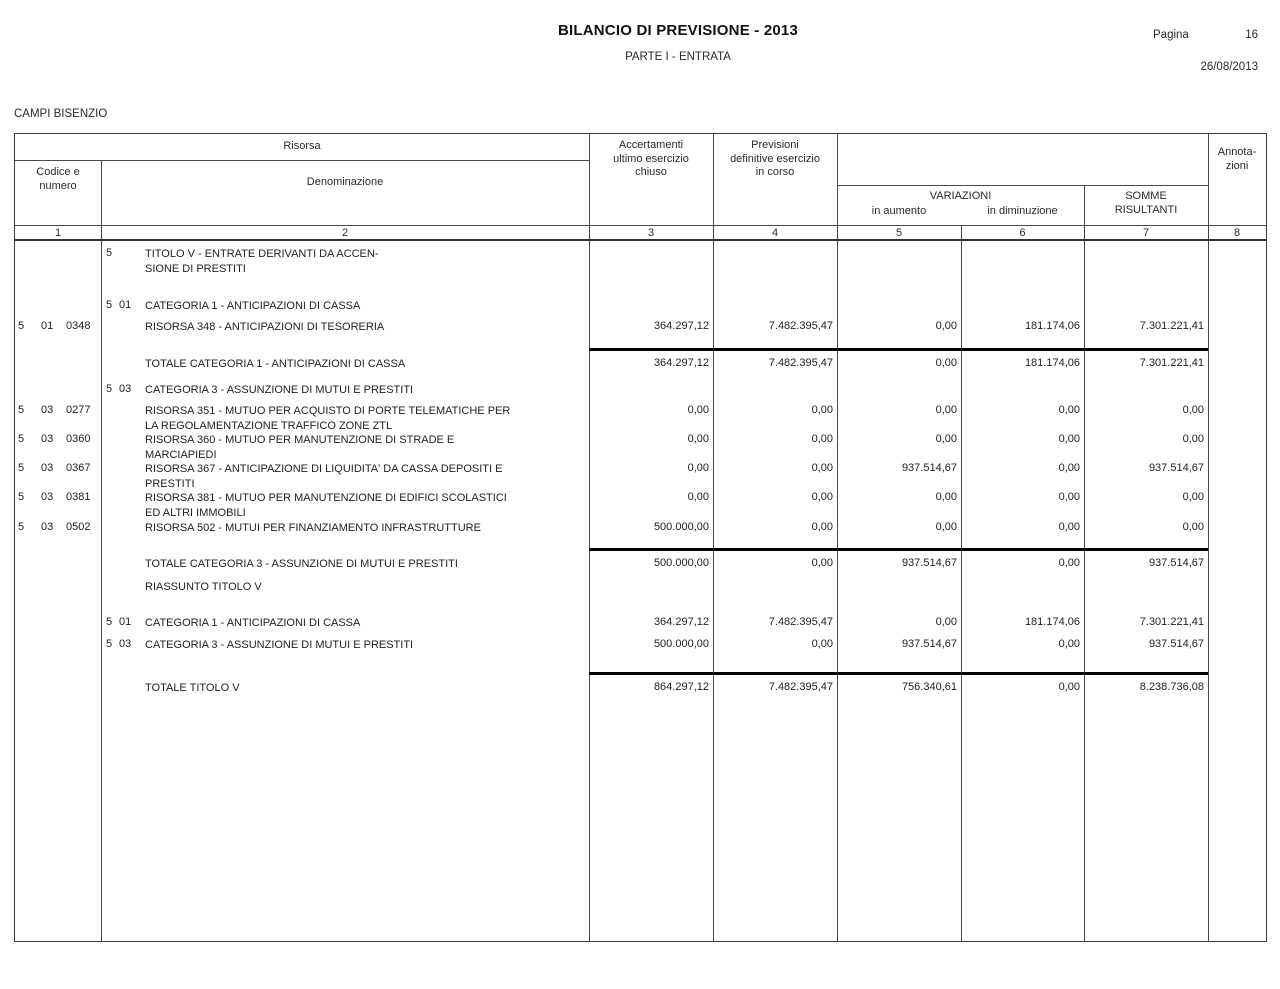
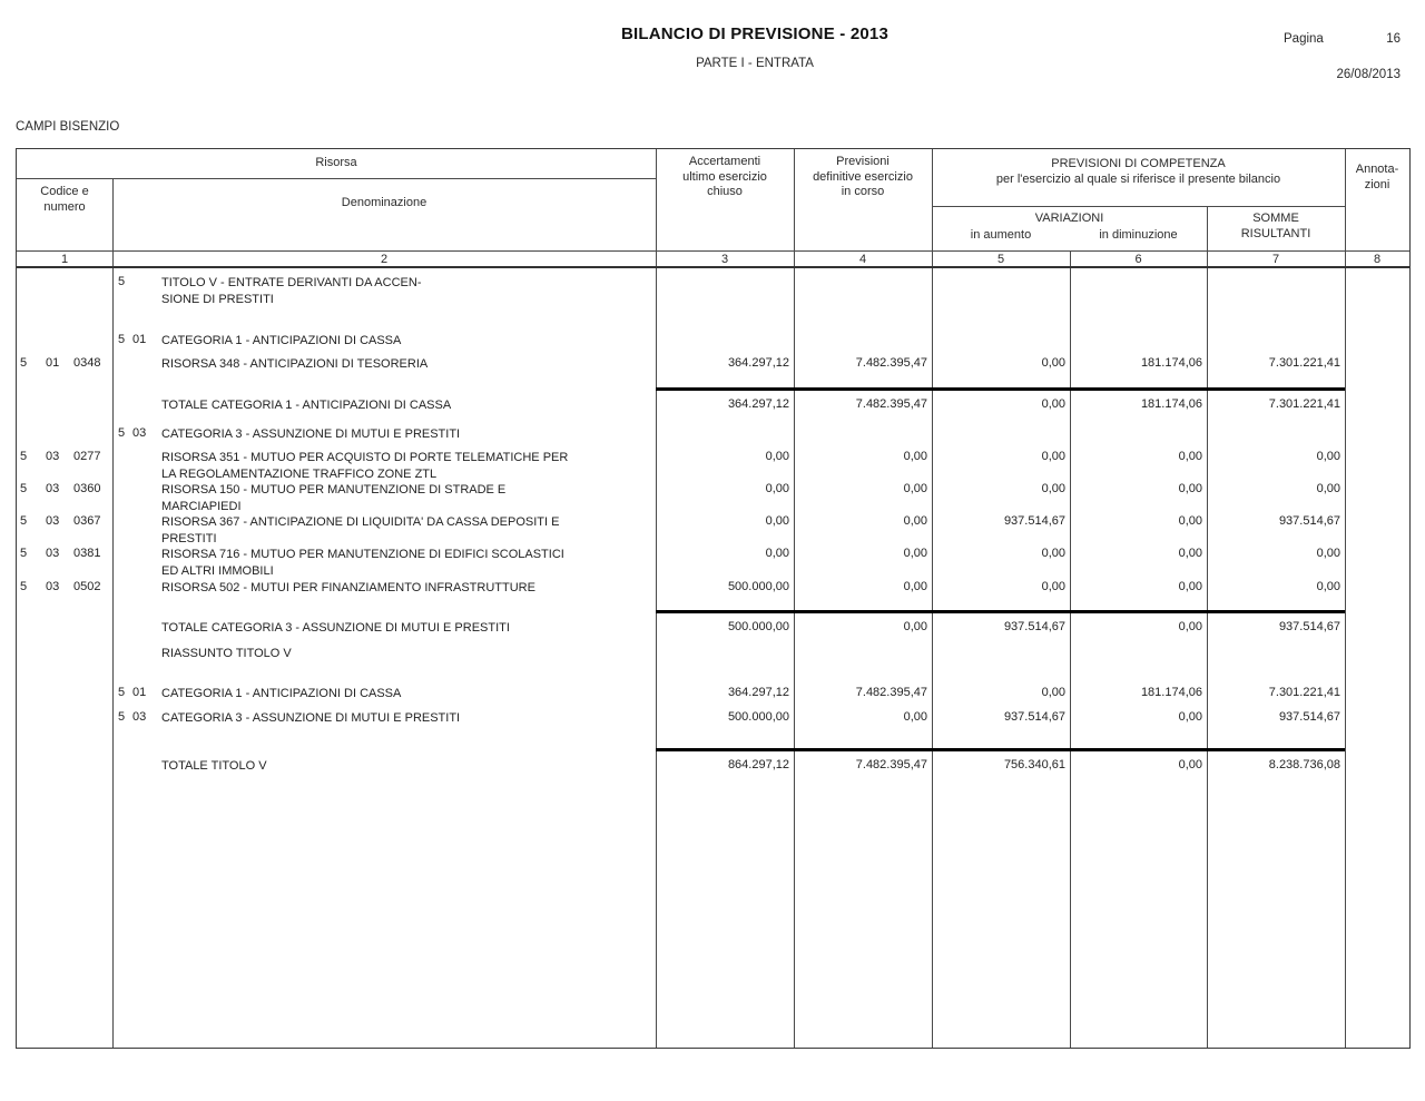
  BILANCIO DI PREVISIONE - 2013
  PARTE I - ENTRATA
  Pagina
  16
  26/08/2013
  CAMPI BISENZIO
  Risorsa
  Codice e
  numero
  Denominazione
  Accertamenti
  ultimo esercizio
  chiuso
  Previsioni
  definitive esercizio
  in corso
+ PREVISIONI DI COMPETENZA
+ per l'esercizio al quale si riferisce il presente bilancio
  VARIAZIONI
  in aumento
  in diminuzione
  SOMME
  RISULTANTI
  Annota-
  zioni
  1
  2
  3
  4
  5
  6
  7
  8
  5
  TITOLO V - ENTRATE DERIVANTI DA ACCEN-
  SIONE DI PRESTITI
  5
  01
  CATEGORIA 1 - ANTICIPAZIONI DI CASSA
  5
  01
  0348
  RISORSA 348 - ANTICIPAZIONI DI TESORERIA
  364.297,12
  7.482.395,47
  0,00
  181.174,06
  7.301.221,41
  TOTALE CATEGORIA 1 - ANTICIPAZIONI DI CASSA
  364.297,12
  7.482.395,47
  0,00
  181.174,06
  7.301.221,41
  5
  03
  CATEGORIA 3 - ASSUNZIONE DI MUTUI E PRESTITI
  5
  03
  0277
  RISORSA 351 - MUTUO PER ACQUISTO DI PORTE TELEMATICHE PER
  LA REGOLAMENTAZIONE TRAFFICO ZONE ZTL
  0,00
  0,00
  0,00
  0,00
  0,00
  5
  03
  0360
- RISORSA 360 - MUTUO PER MANUTENZIONE DI STRADE E
+ RISORSA 150 - MUTUO PER MANUTENZIONE DI STRADE E
  MARCIAPIEDI
  0,00
  0,00
  0,00
  0,00
  0,00
  5
  03
  0367
  RISORSA 367 - ANTICIPAZIONE DI LIQUIDITA' DA CASSA DEPOSITI E
  PRESTITI
  0,00
  0,00
  937.514,67
  0,00
  937.514,67
  5
  03
  0381
- RISORSA 381 - MUTUO PER MANUTENZIONE DI EDIFICI SCOLASTICI
+ RISORSA 716 - MUTUO PER MANUTENZIONE DI EDIFICI SCOLASTICI
  ED ALTRI IMMOBILI
  0,00
  0,00
  0,00
  0,00
  0,00
  5
  03
  0502
  RISORSA 502 - MUTUI PER FINANZIAMENTO INFRASTRUTTURE
  500.000,00
  0,00
  0,00
  0,00
  0,00
  TOTALE CATEGORIA 3 - ASSUNZIONE DI MUTUI E PRESTITI
  500.000,00
  0,00
  937.514,67
  0,00
  937.514,67
  RIASSUNTO TITOLO V
  5
  01
  CATEGORIA 1 - ANTICIPAZIONI DI CASSA
  364.297,12
  7.482.395,47
  0,00
  181.174,06
  7.301.221,41
  5
  03
  CATEGORIA 3 - ASSUNZIONE DI MUTUI E PRESTITI
  500.000,00
  0,00
  937.514,67
  0,00
  937.514,67
  TOTALE TITOLO V
  864.297,12
  7.482.395,47
  756.340,61
  0,00
  8.238.736,08
